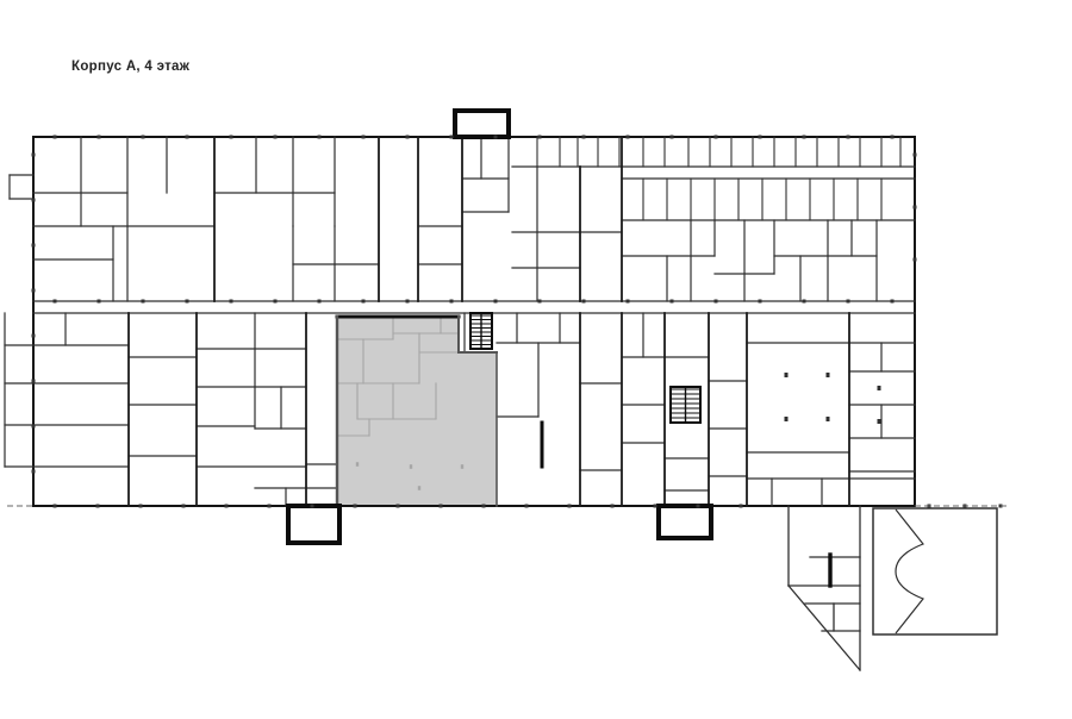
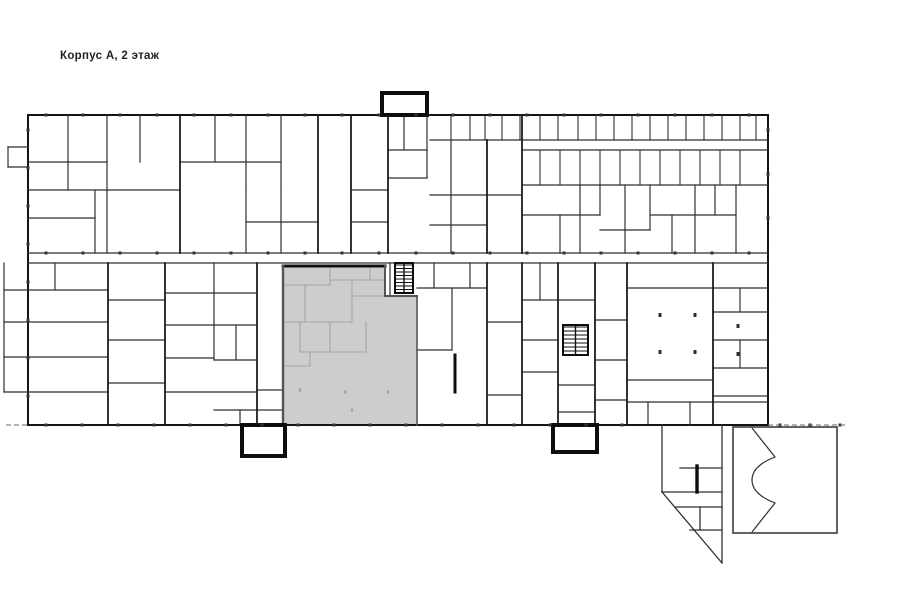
- Корпус А, 4 этаж
+ Корпус А, 2 этаж
